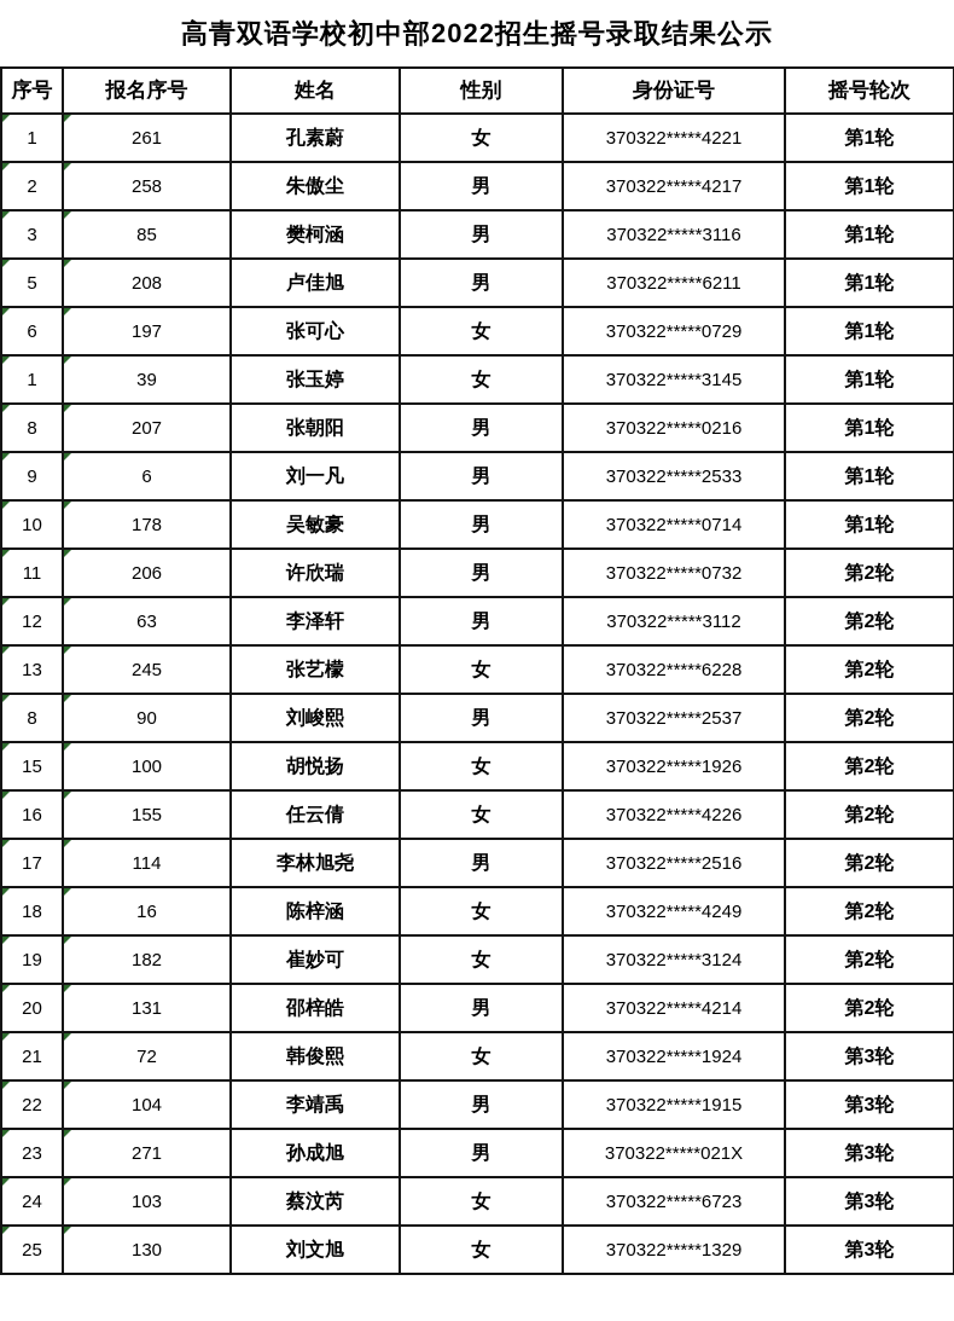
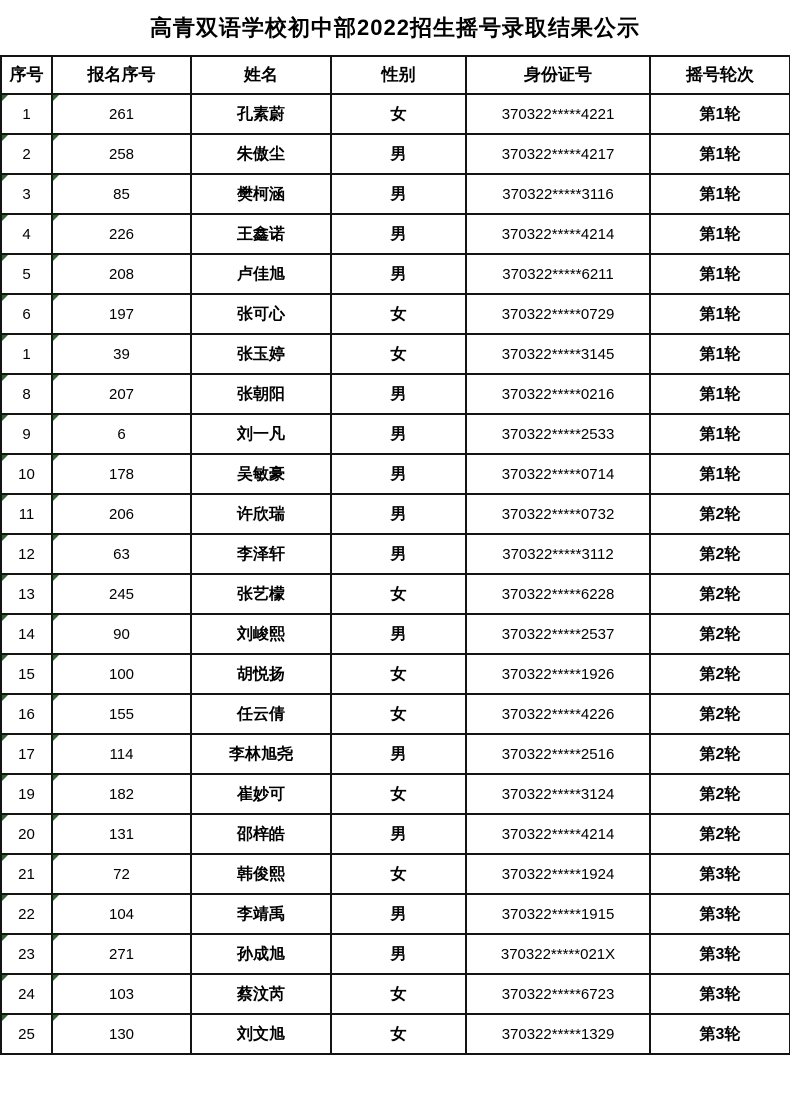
  高青双语学校初中部2022招生摇号录取结果公示
  序号	报名序号	姓名	性别	身份证号	摇号轮次
  1	261	孔素蔚	女	370322*****4221	第1轮
  2	258	朱傲尘	男	370322*****4217	第1轮
  3	85	樊柯涵	男	370322*****3116	第1轮
+ 4	226	王鑫诺	男	370322*****4214	第1轮
  5	208	卢佳旭	男	370322*****6211	第1轮
  6	197	张可心	女	370322*****0729	第1轮
  1	39	张玉婷	女	370322*****3145	第1轮
  8	207	张朝阳	男	370322*****0216	第1轮
  9	6	刘一凡	男	370322*****2533	第1轮
  10	178	吴敏豪	男	370322*****0714	第1轮
  11	206	许欣瑞	男	370322*****0732	第2轮
  12	63	李泽轩	男	370322*****3112	第2轮
  13	245	张艺檬	女	370322*****6228	第2轮
- 8	90	刘峻熙	男	370322*****2537	第2轮
+ 14	90	刘峻熙	男	370322*****2537	第2轮
  15	100	胡悦扬	女	370322*****1926	第2轮
  16	155	任云倩	女	370322*****4226	第2轮
  17	114	李林旭尧	男	370322*****2516	第2轮
- 18	16	陈梓涵	女	370322*****4249	第2轮
  19	182	崔妙可	女	370322*****3124	第2轮
  20	131	邵梓皓	男	370322*****4214	第2轮
  21	72	韩俊熙	女	370322*****1924	第3轮
  22	104	李靖禹	男	370322*****1915	第3轮
  23	271	孙成旭	男	370322*****021X	第3轮
  24	103	蔡汶芮	女	370322*****6723	第3轮
  25	130	刘文旭	女	370322*****1329	第3轮
